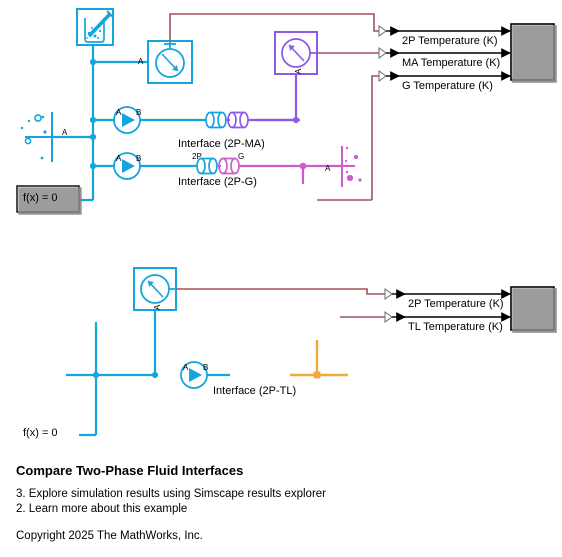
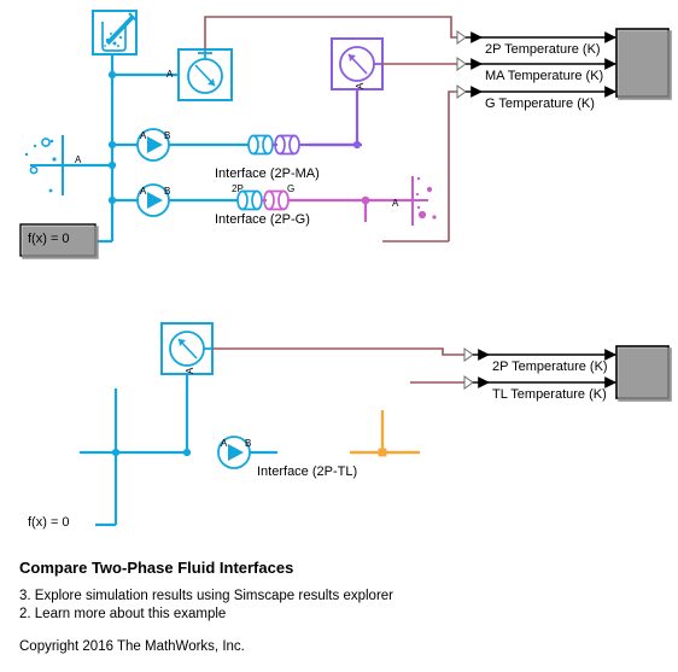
  A
  A
  B
  A
  B
  A
  A
  2P
  G
  Interface (2P-MA)
  Interface (2P-G)
  f(x) = 0
  2P Temperature (K)
  MA Temperature (K)
  G Temperature (K)
  A
  B
  Interface (2P-TL)
  f(x) = 0
  2P Temperature (K)
  TL Temperature (K)
  Compare Two-Phase Fluid Interfaces
  3. Explore simulation results using Simscape results explorer
  2. Learn more about this example
- Copyright 2025 The MathWorks, Inc.
+ Copyright 2016 The MathWorks, Inc.
